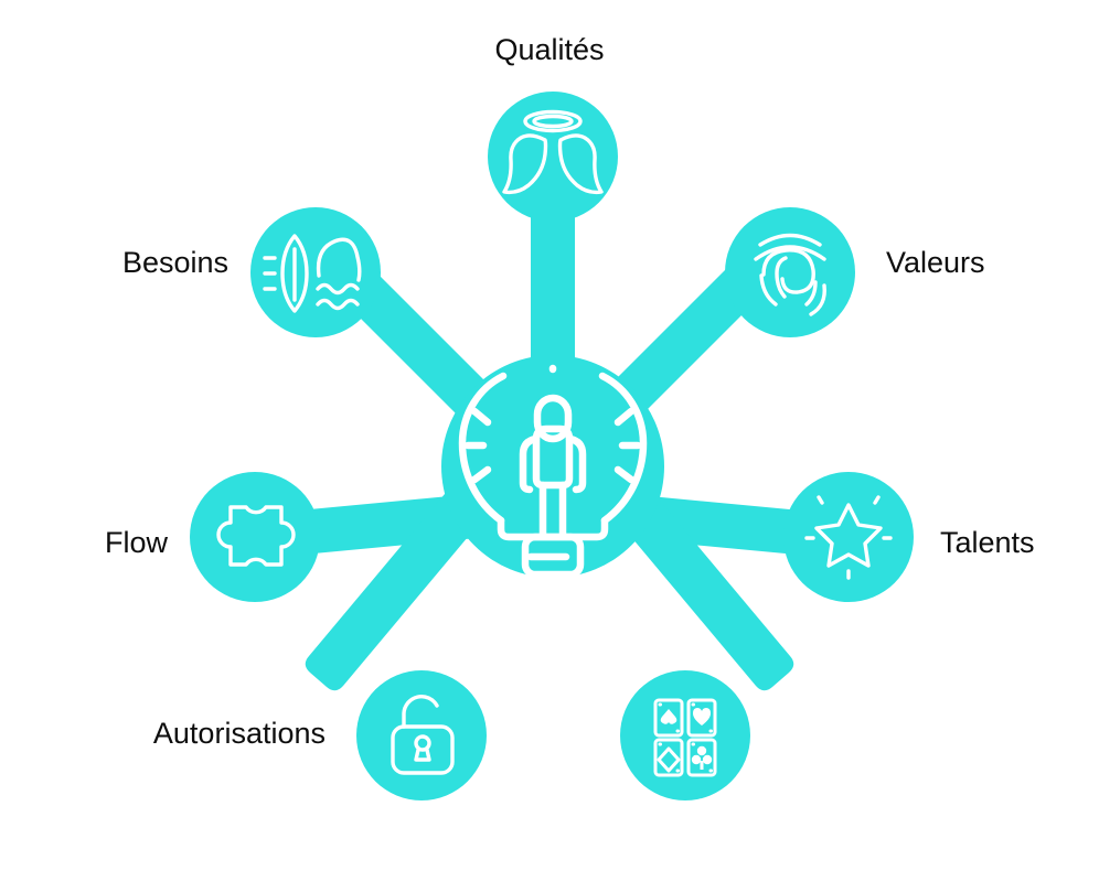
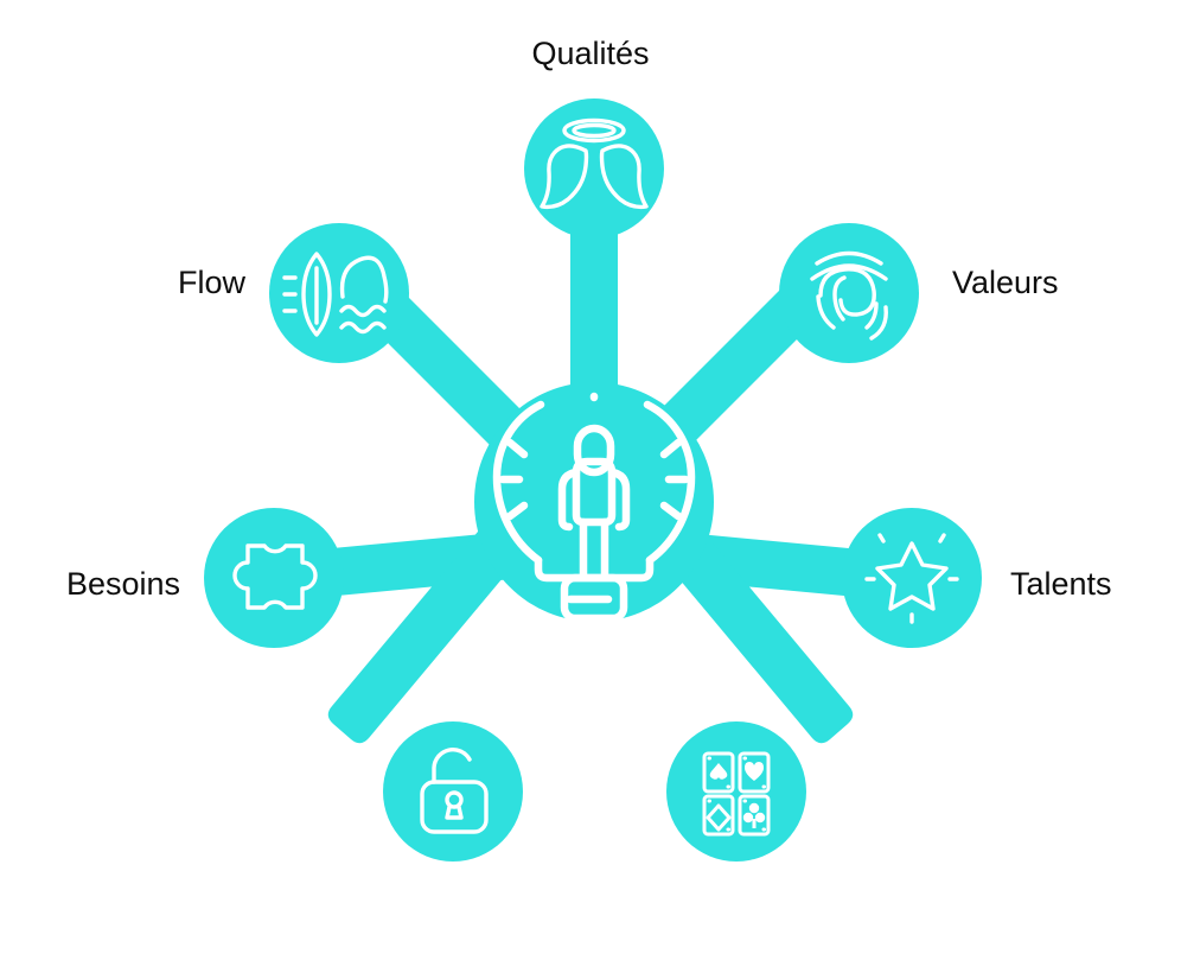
  Qualités
- Besoins
+ Flow
  Valeurs
- Flow
+ Besoins
  Talents
- Autorisations
